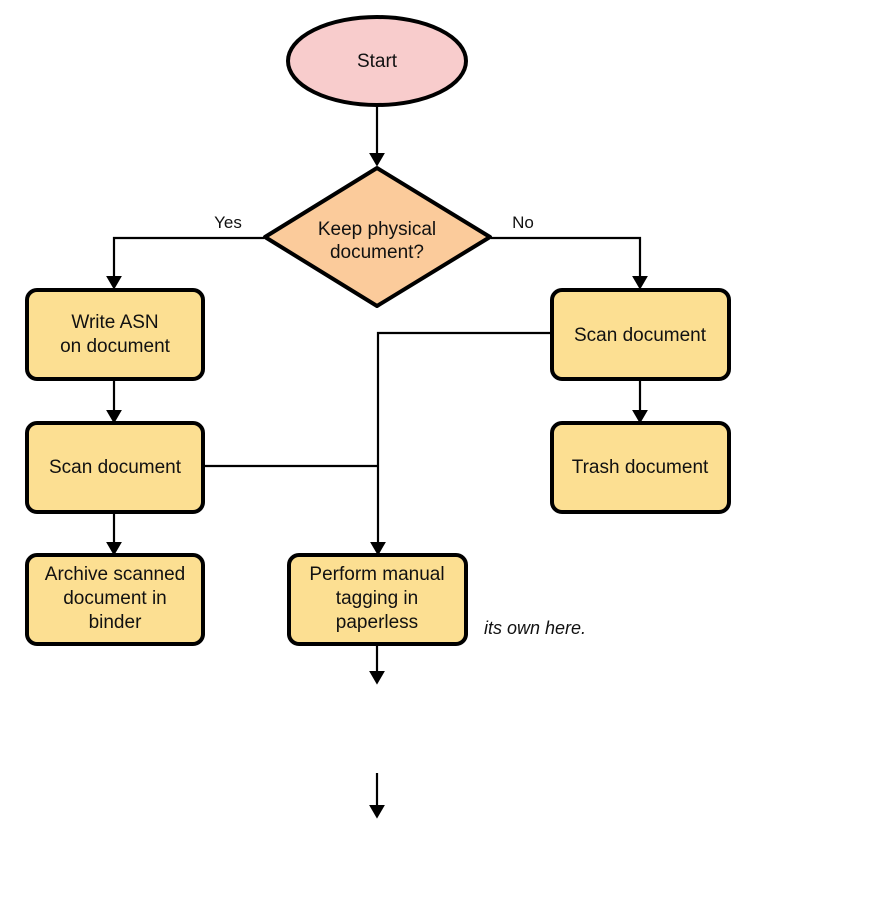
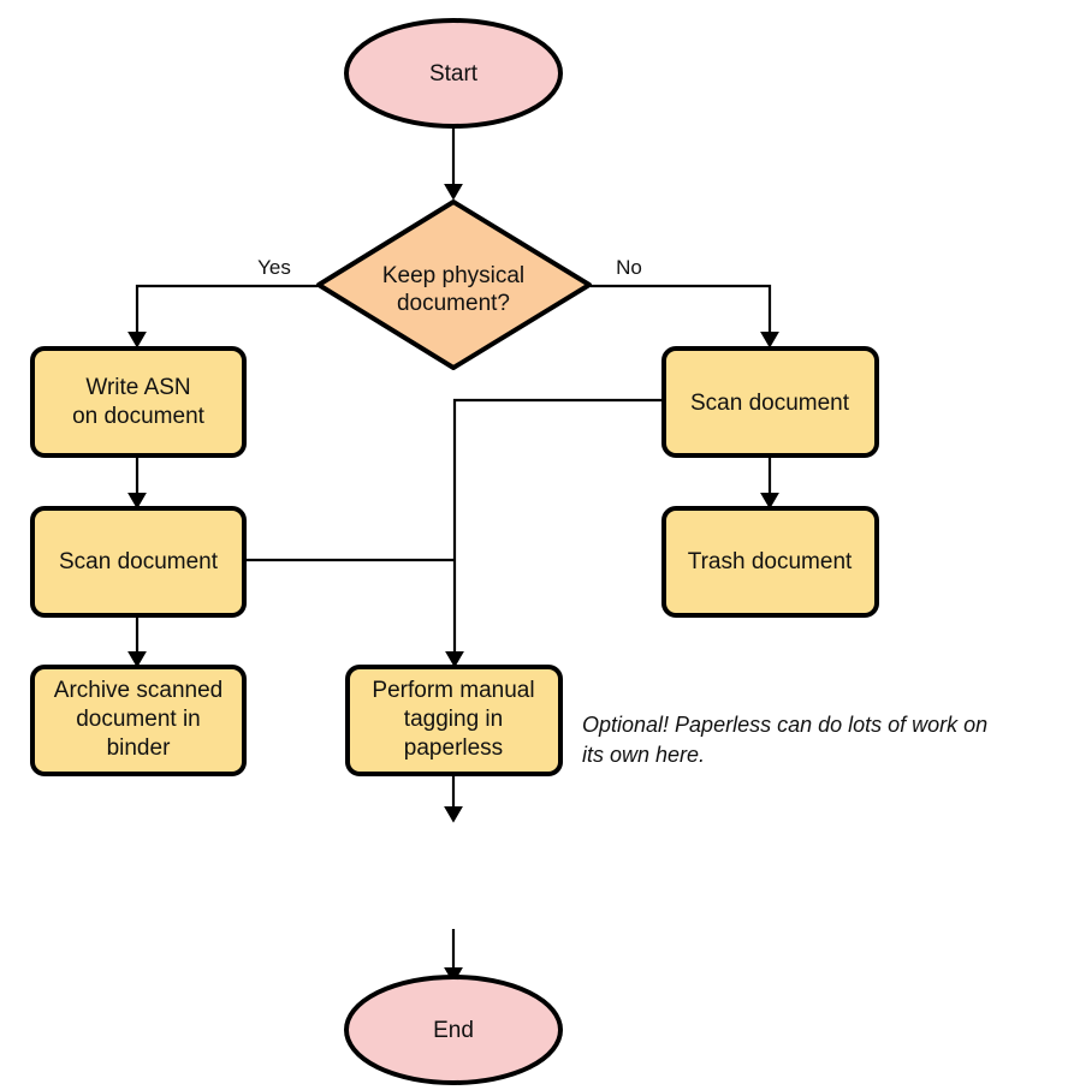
  Yes
  No
  Start
  Keep physical
  document?
  Write ASN
  on document
  Scan document
  Archive scanned
  document in
  binder
  Scan document
  Trash document
  Perform manual
  tagging in
  paperless
+ End
+ Optional! Paperless can do lots of work on
  its own here.
